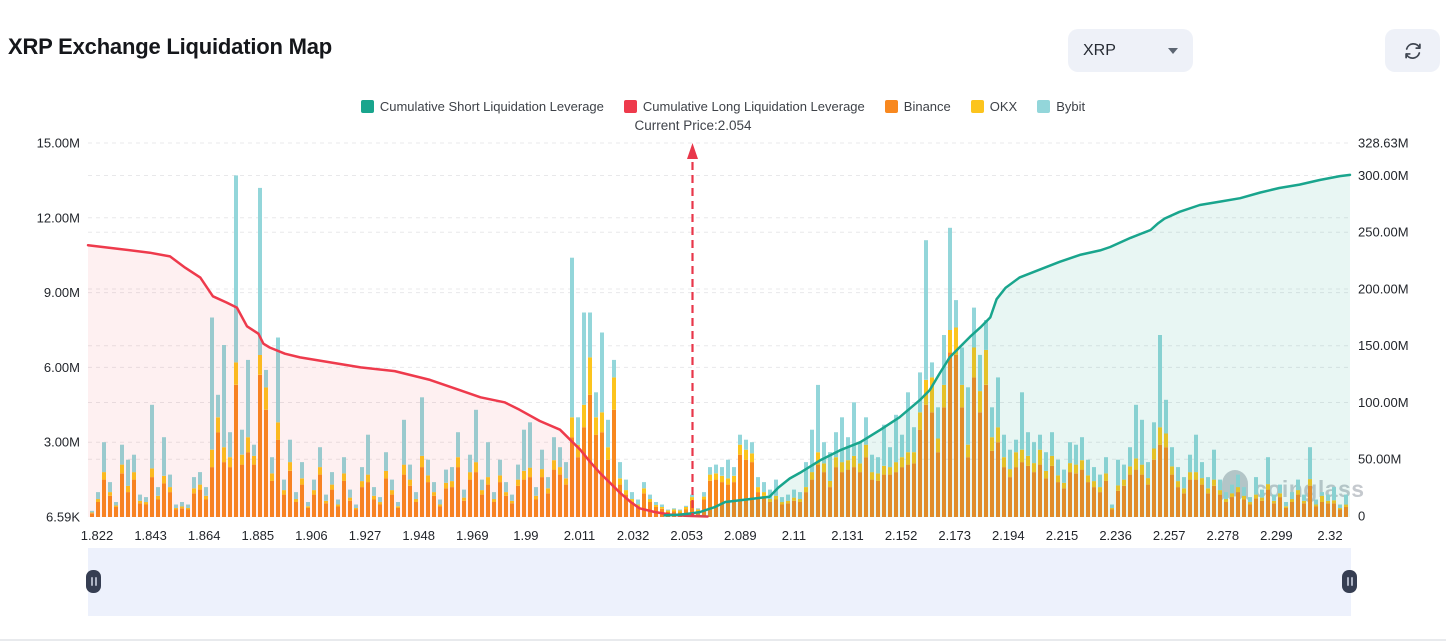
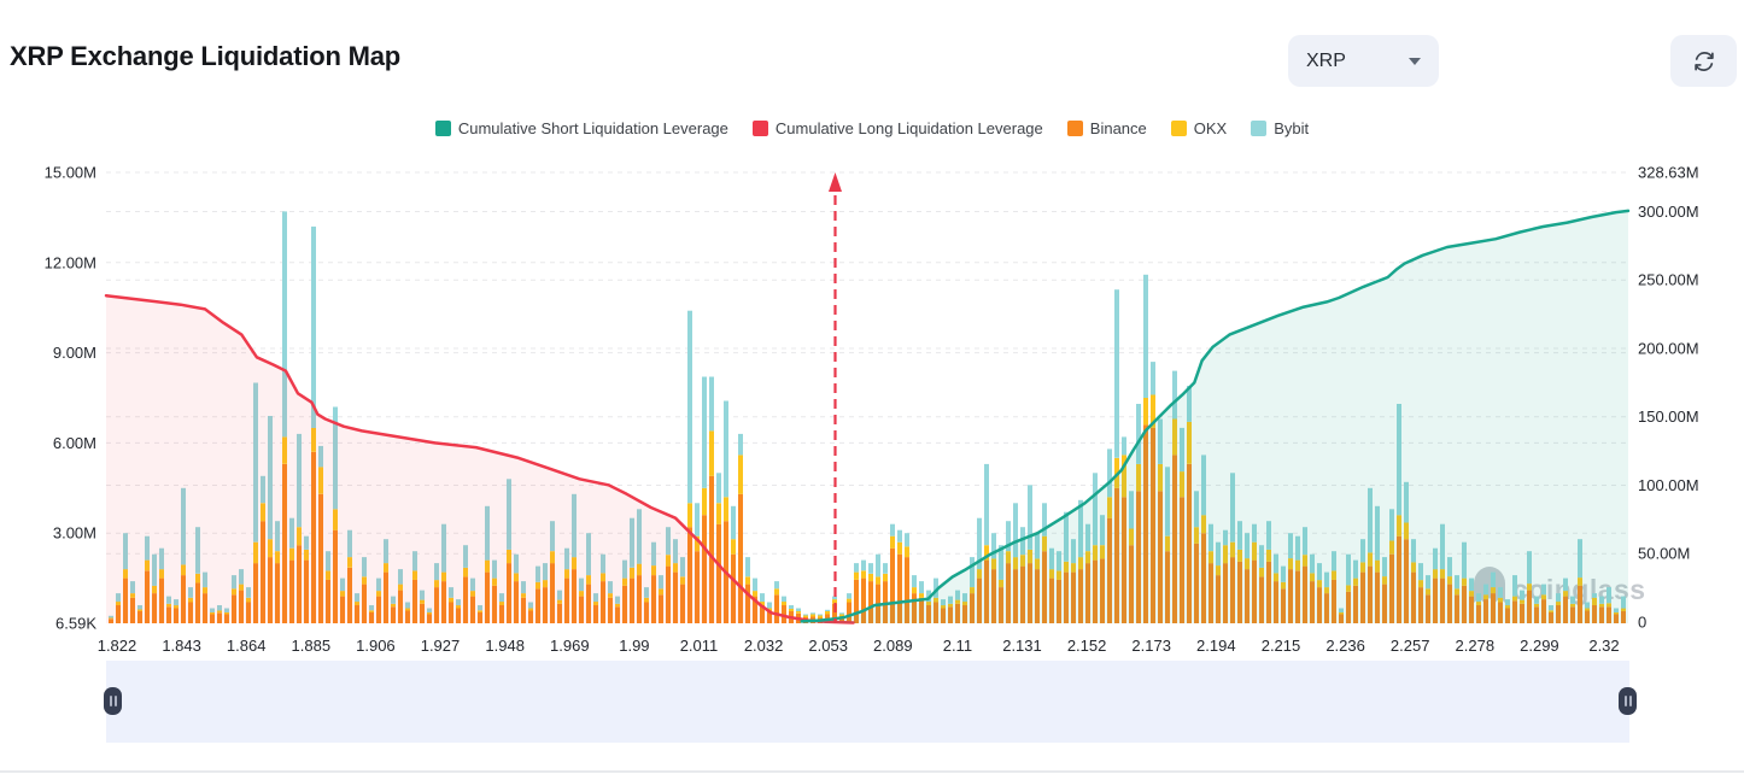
  XRP Exchange Liquidation Map
  XRP
  Cumulative Short Liquidation Leverage
  Cumulative Long Liquidation Leverage
  Binance
  OKX
  Bybit
- Current Price:2.054
  15.00M
  12.00M
  9.00M
  6.00M
  3.00M
  6.59K
  328.63M
  300.00M
  250.00M
  200.00M
  150.00M
  100.00M
  50.00M
  0
  1.822
  1.843
  1.864
  1.885
  1.906
  1.927
  1.948
  1.969
  1.99
  2.011
  2.032
  2.053
  2.089
  2.11
  2.131
  2.152
  2.173
  2.194
  2.215
  2.236
  2.257
  2.278
  2.299
  2.32
  coilass
